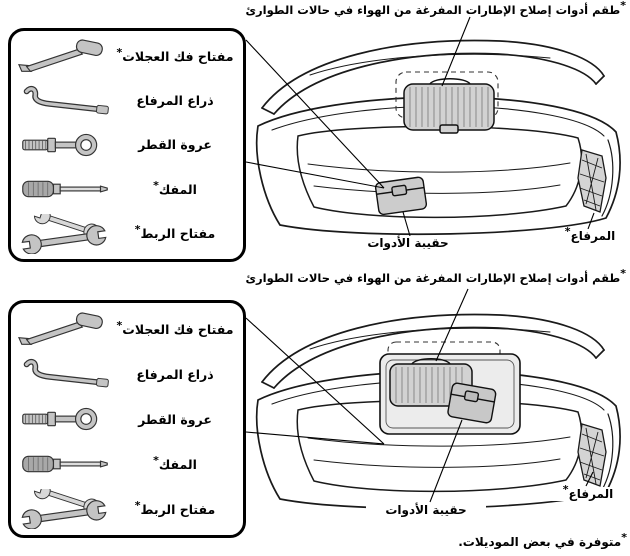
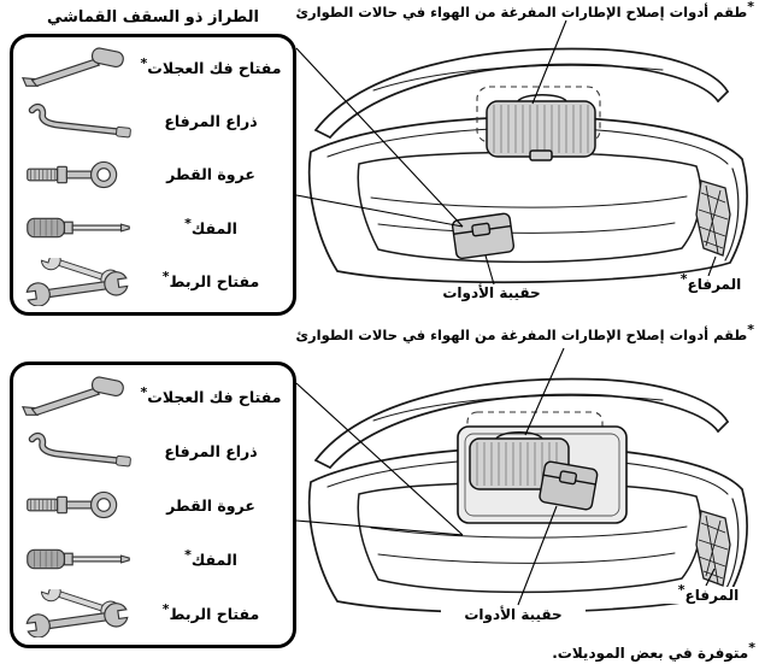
+ الطراز ذو السقف القماشي
  مفتاح فك العجلات*
  ذراع المرفاع
  عروة القطر
  المفك*
  مفتاح الربط*
  *طقم أدوات إصلاح الإطارات المفرغة من الهواء في حالات الطوارئ
  حقيبة الأدوات
  المرفاع*
  *طقم أدوات إصلاح الإطارات المفرغة من الهواء في حالات الطوارئ
  مفتاح فك العجلات*
  ذراع المرفاع
  عروة القطر
  المفك*
  مفتاح الربط*
  حقيبة الأدوات
  المرفاع*
  *متوفرة في بعض الموديلات.
